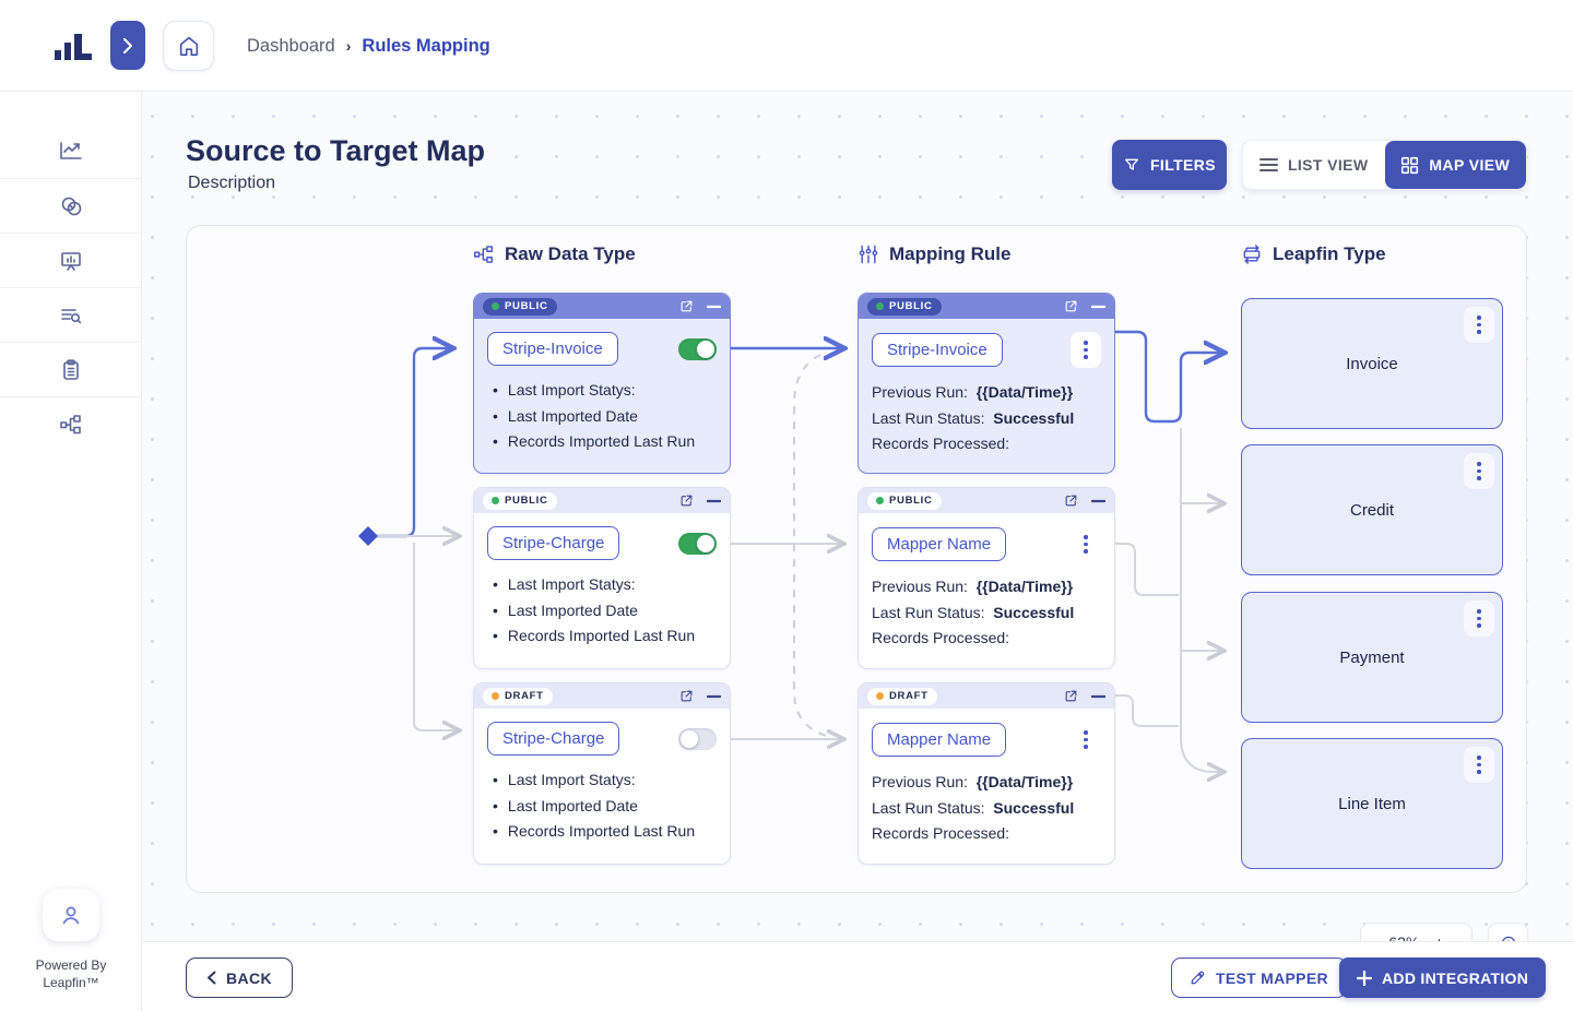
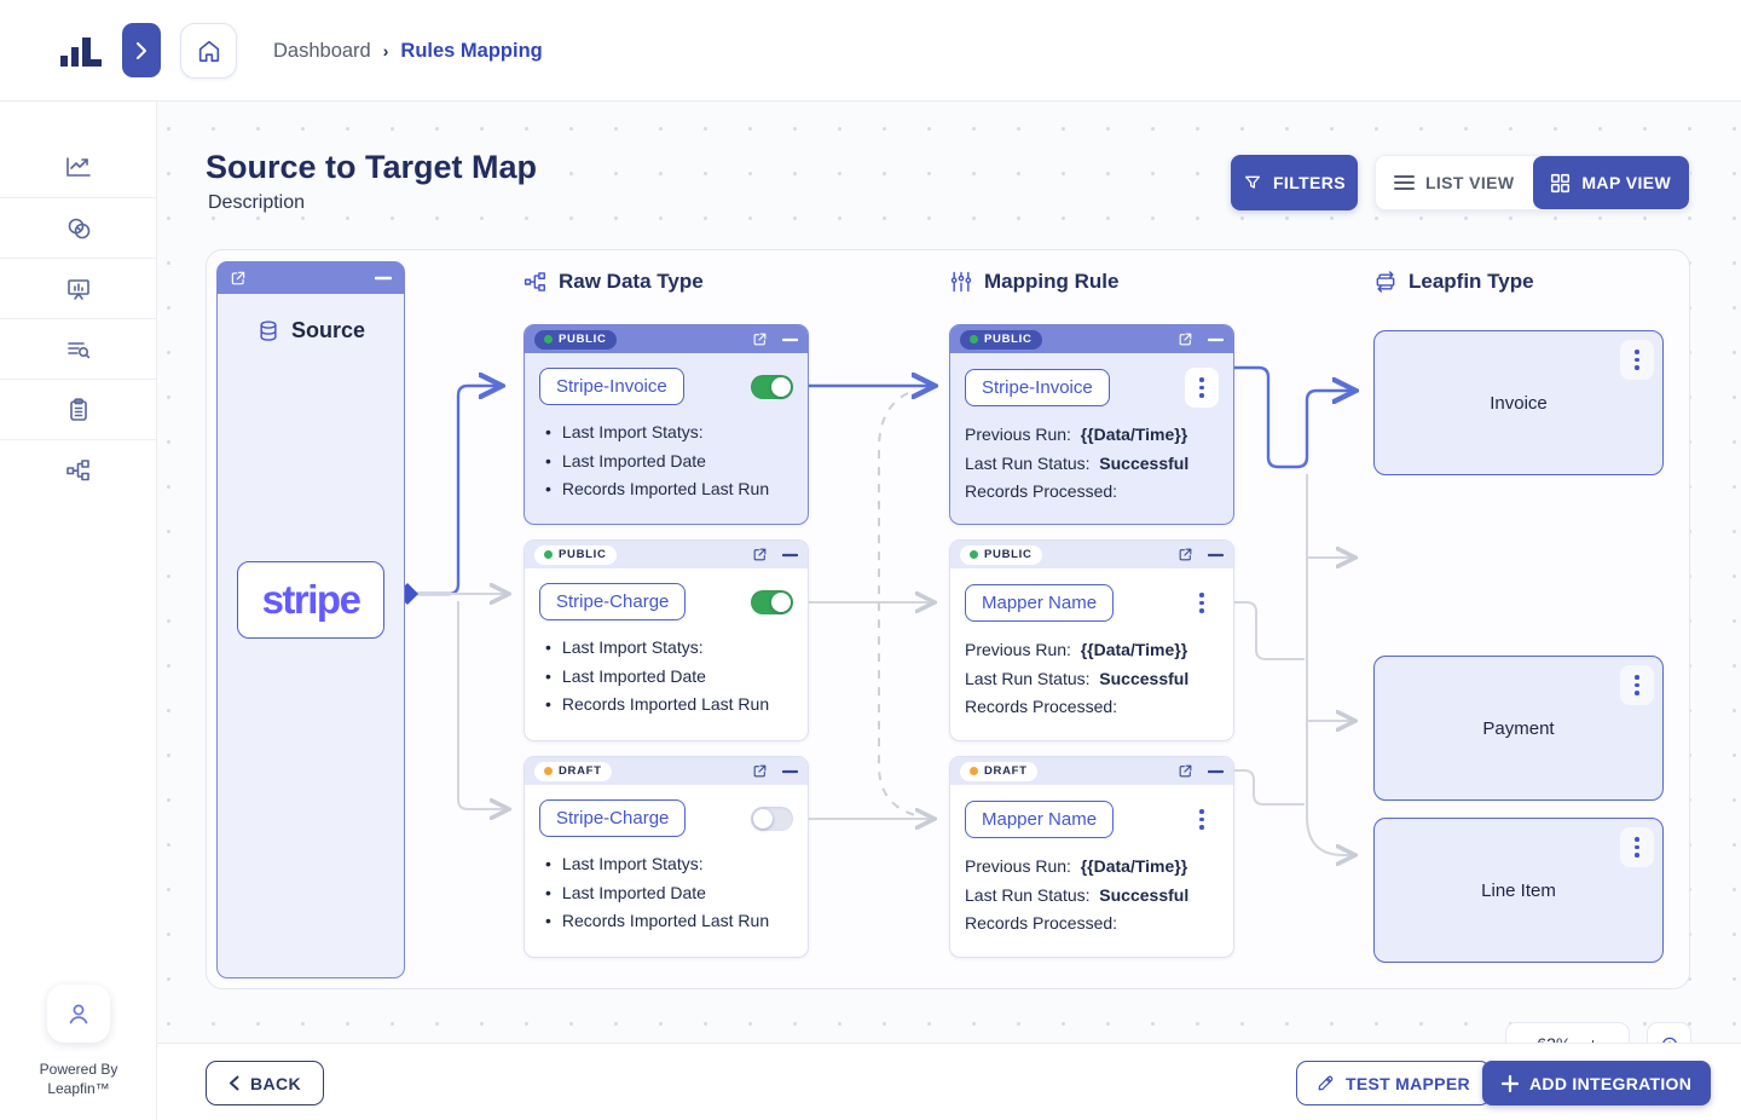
  Dashboard
  ›
  Rules Mapping
  Powered By
  Leapfin™
  Source to Target Map
  Description
  FILTERS
  LIST VIEW
  MAP VIEW
  Raw Data Type
  Mapping Rule
  Leapfin Type
+ Source
+ stripe
  PUBLIC
  Stripe-Invoice
  Last Import Statys:
  Last Imported Date
  Records Imported Last Run
  PUBLIC
  Stripe-Charge
  Last Import Statys:
  Last Imported Date
  Records Imported Last Run
  DRAFT
  Stripe-Charge
  Last Import Statys:
  Last Imported Date
  Records Imported Last Run
  PUBLIC
  Stripe-Invoice
  Previous Run: {{Data/Time}}
  Last Run Status: Successful
  Records Processed:
  PUBLIC
  Mapper Name
  Previous Run: {{Data/Time}}
  Last Run Status: Successful
  Records Processed:
  DRAFT
  Mapper Name
  Previous Run: {{Data/Time}}
  Last Run Status: Successful
  Records Processed:
  Invoice
- Credit
  Payment
  Line Item
  BACK
  TEST MAPPER
  ADD INTEGRATION
